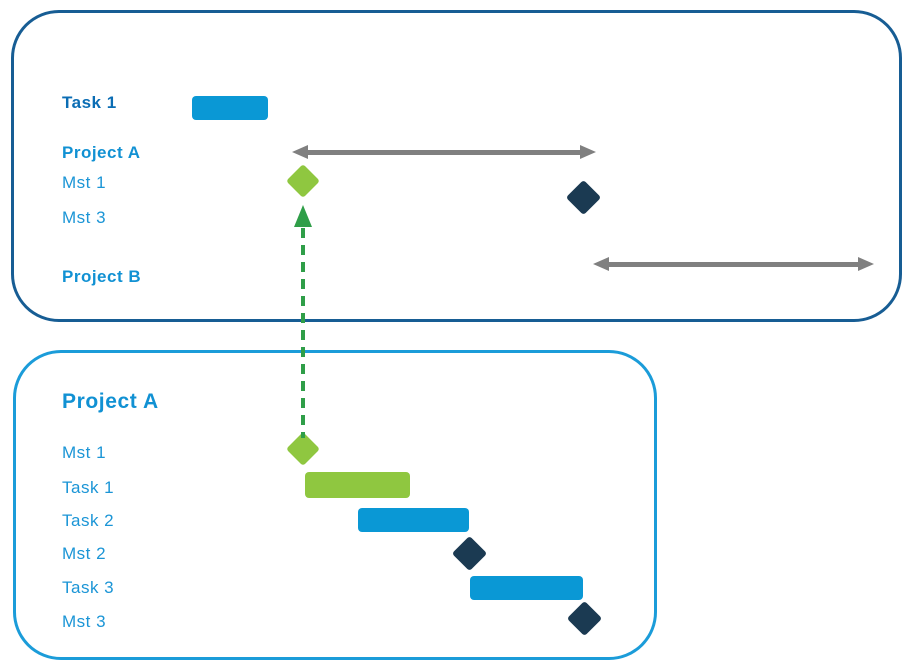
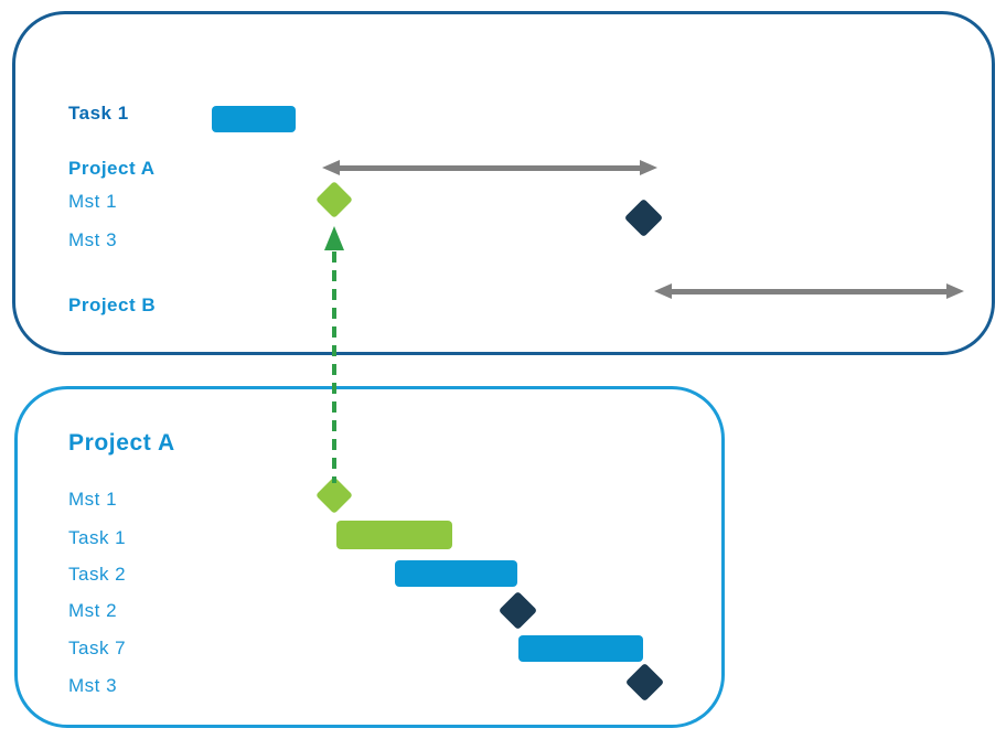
  Task 1
  Project A
  Mst 1
  Mst 3
  Project B
  Project A
  Mst 1
  Task 1
  Task 2
  Mst 2
- Task 3
+ Task 7
  Mst 3
